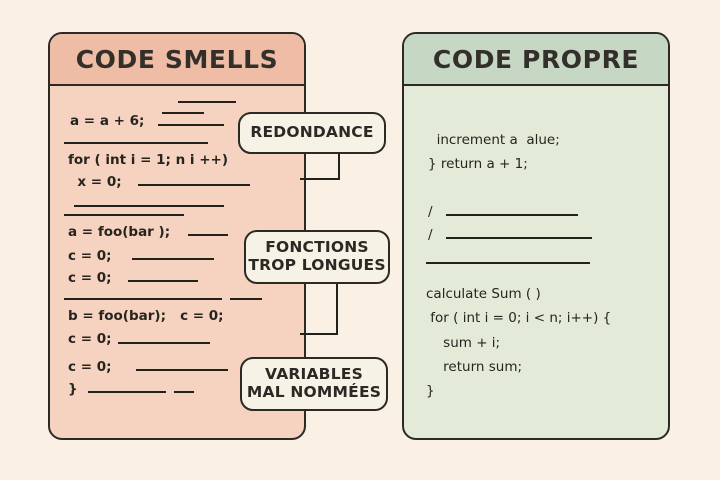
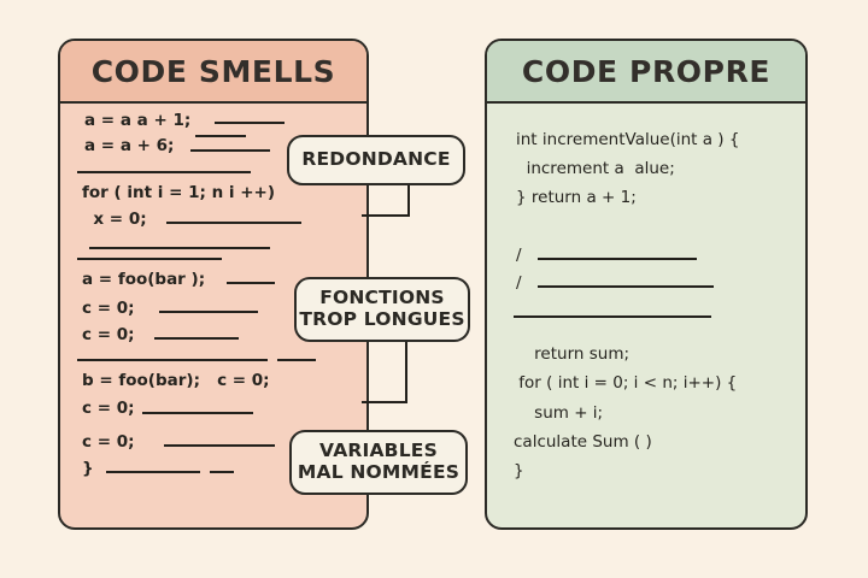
  CODE SMELLS
+ a = a a + 1;
  a = a + 6;
  for ( int i = 1; n i ++)
  x = 0;
  a = foo(bar );
  c = 0;
  c = 0;
  b = foo(bar); c = 0;
  c = 0;
  c = 0;
  }
  REDONDANCE
  FONCTIONS
  TROP LONGUES
  VARIABLES
  MAL NOMMÉES
  CODE PROPRE
+ int incrementValue(int a ) {
  increment a alue;
  } return a + 1;
  /
  /
- calculate Sum ( )
+ return sum;
  for ( int i = 0; i < n; i++) {
  sum + i;
- return sum;
+ calculate Sum ( )
  }
